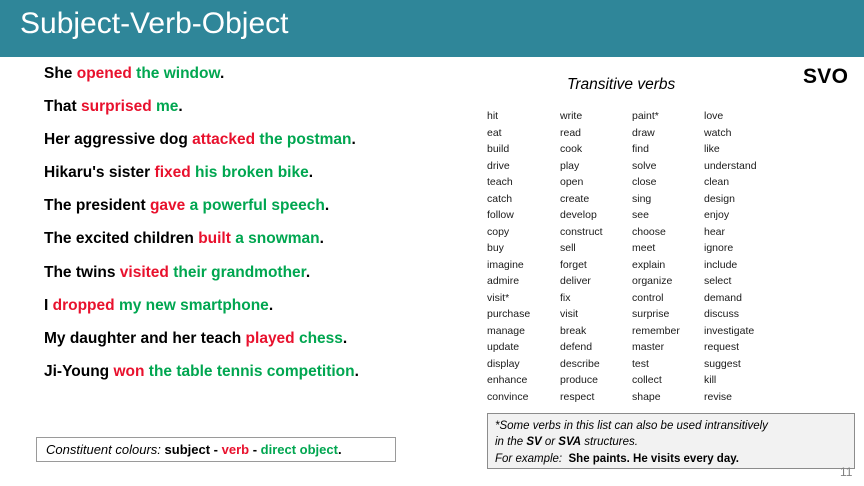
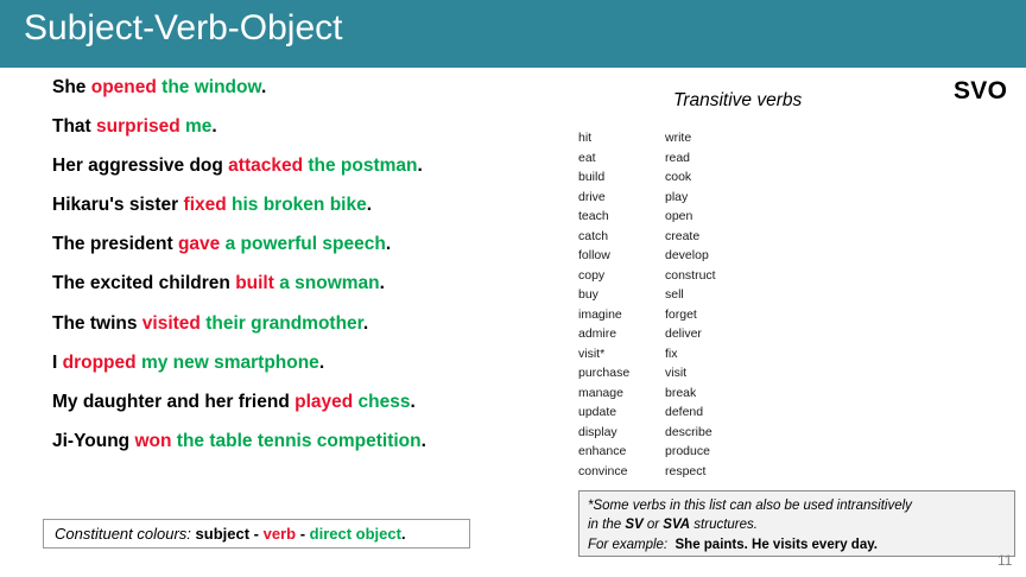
  Subject-Verb-Object
  She opened the window.
  That surprised me.
  Her aggressive dog attacked the postman.
  Hikaru's sister fixed his broken bike.
  The president gave a powerful speech.
  The excited children built a snowman.
  The twins visited their grandmother.
  I dropped my new smartphone.
- My daughter and her teach played chess.
+ My daughter and her friend played chess.
  Ji-Young won the table tennis competition.
  Constituent colours: subject - verb - direct object.
  Transitive verbs
  SVO
  hit
  eat
  build
  drive
  teach
  catch
  follow
  copy
  buy
  imagine
  admire
  visit*
  purchase
  manage
  update
  display
  enhance
  convince
  write
  read
  cook
  play
  open
  create
  develop
  construct
  sell
  forget
  deliver
  fix
  visit
  break
  defend
  describe
  produce
  respect
- paint*
- draw
- find
- solve
- close
- sing
- see
- choose
- meet
- explain
- organize
- control
- surprise
- remember
- master
- test
- collect
- shape
- love
- watch
- like
- understand
- clean
- design
- enjoy
- hear
- ignore
- include
- select
- demand
- discuss
- investigate
- request
- suggest
- kill
- revise
  *Some verbs in this list can also be used intransitively
  in the SV or SVA structures.
  For example: She paints. He visits every day.
  11
